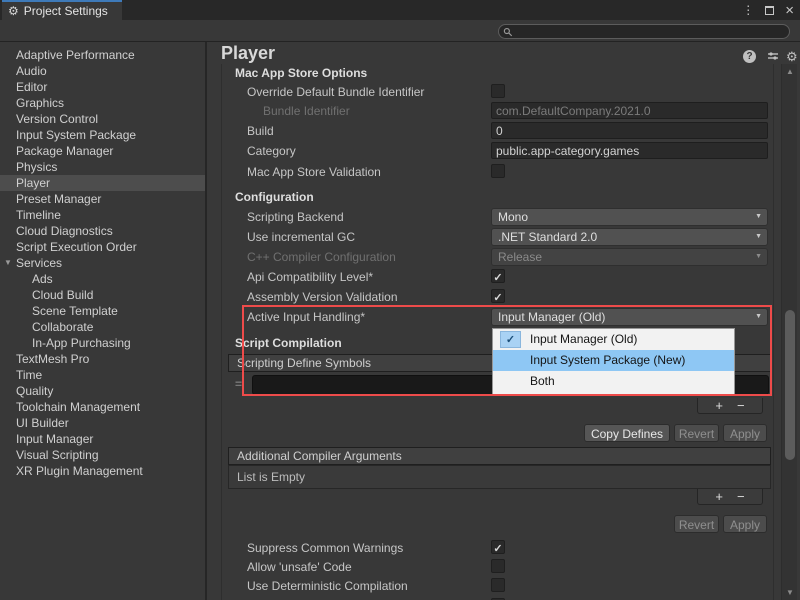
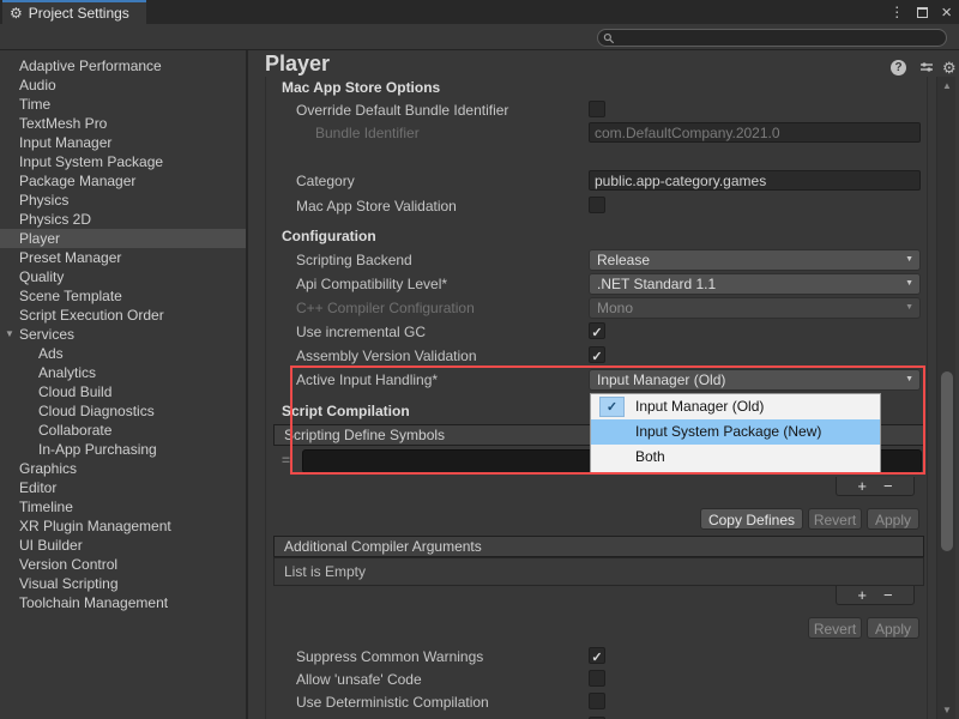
  ⚙
  Project Settings
  ⋮
  ×
  Adaptive Performance
  Audio
- Editor
+ Time
- Graphics
+ TextMesh Pro
- Version Control
+ Input Manager
  Input System Package
  Package Manager
  Physics
+ Physics 2D
  Player
  Preset Manager
- Timeline
+ Quality
- Cloud Diagnostics
+ Scene Template
  Script Execution Order
  ▼
  Services
  Ads
+ Analytics
  Cloud Build
- Scene Template
+ Cloud Diagnostics
  Collaborate
  In-App Purchasing
- TextMesh Pro
+ Graphics
- Time
+ Editor
- Quality
+ Timeline
- Toolchain Management
+ XR Plugin Management
  UI Builder
- Input Manager
+ Version Control
  Visual Scripting
- XR Plugin Management
+ Toolchain Management
  Player
  ?
  ⚙
  Mac App Store Options
  Override Default Bundle Identifier
  Bundle Identifier
  com.DefaultCompany.2021.0
- Build
- 0
  Category
  public.app-category.games
  Mac App Store Validation
  Configuration
  Scripting Backend
- Mono
+ Release
- Use incremental GC
+ Api Compatibility Level*
- .NET Standard 2.0
+ .NET Standard 1.1
  C++ Compiler Configuration
- Release
+ Mono
- Api Compatibility Level*
+ Use incremental GC
  ✓
  Assembly Version Validation
  ✓
  Active Input Handling*
  Input Manager (Old)
  Script Compilation
  Scripting Define Symbols
  =
  +
  −
  Copy Defines
  Revert
  Apply
  Additional Compiler Arguments
  List is Empty
  +
  −
  Revert
  Apply
  Suppress Common Warnings
  ✓
  Allow 'unsafe' Code
  Use Deterministic Compilation
  ✓
  Input Manager (Old)
  Input System Package (New)
  Both
  ▲
  ▼
